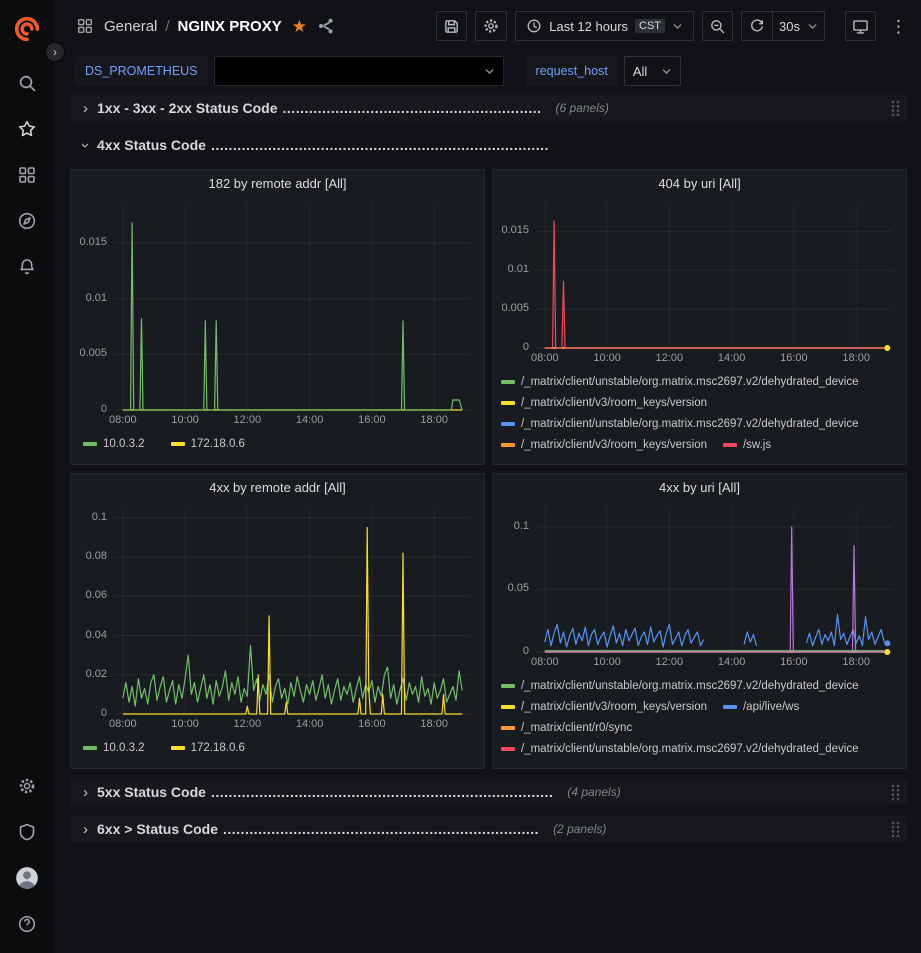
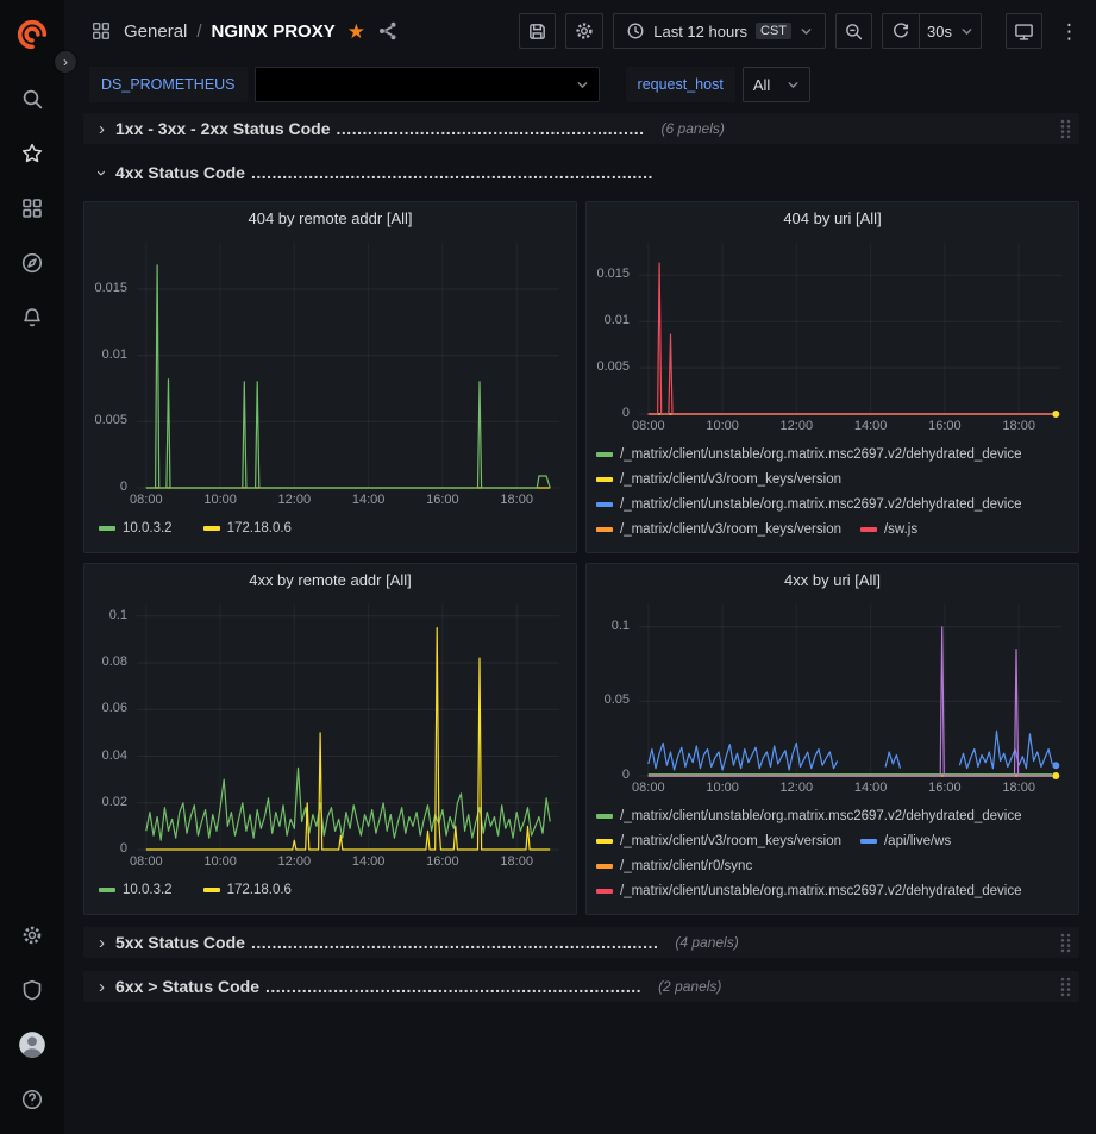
  ›
  General
  /
  NGINX PROXY
  ★
  Last 12 hours
  CST
  30s
  ⋮
  DS_PROMETHEUS
  request_host
  All
  ›
  1xx - 3xx - 2xx Status Code
  ...........................................................
  (6 panels)
  4xx Status Code
  .............................................................................
- 182 by remote addr [All]
+ 404 by remote addr [All]
  0
  0.005
  0.01
  0.015
  08:00
  10:00
  12:00
  14:00
  16:00
  18:00
  10.0.3.2
  172.18.0.6
  404 by uri [All]
  0
  0.005
  0.01
  0.015
  08:00
  10:00
  12:00
  14:00
  16:00
  18:00
  /_matrix/client/unstable/org.matrix.msc2697.v2/dehydrated_device
  /_matrix/client/v3/room_keys/version
  /_matrix/client/unstable/org.matrix.msc2697.v2/dehydrated_device
  /_matrix/client/v3/room_keys/version
  /sw.js
  4xx by remote addr [All]
  0
  0.02
  0.04
  0.06
  0.08
  0.1
  08:00
  10:00
  12:00
  14:00
  16:00
  18:00
  10.0.3.2
  172.18.0.6
  4xx by uri [All]
  0
  0.05
  0.1
  08:00
  10:00
  12:00
  14:00
  16:00
  18:00
  /_matrix/client/unstable/org.matrix.msc2697.v2/dehydrated_device
  /_matrix/client/v3/room_keys/version
  /api/live/ws
  /_matrix/client/r0/sync
  /_matrix/client/unstable/org.matrix.msc2697.v2/dehydrated_device
  ›
  5xx Status Code
  ..............................................................................
  (4 panels)
  ›
  6xx > Status Code
  ........................................................................
  (2 panels)
